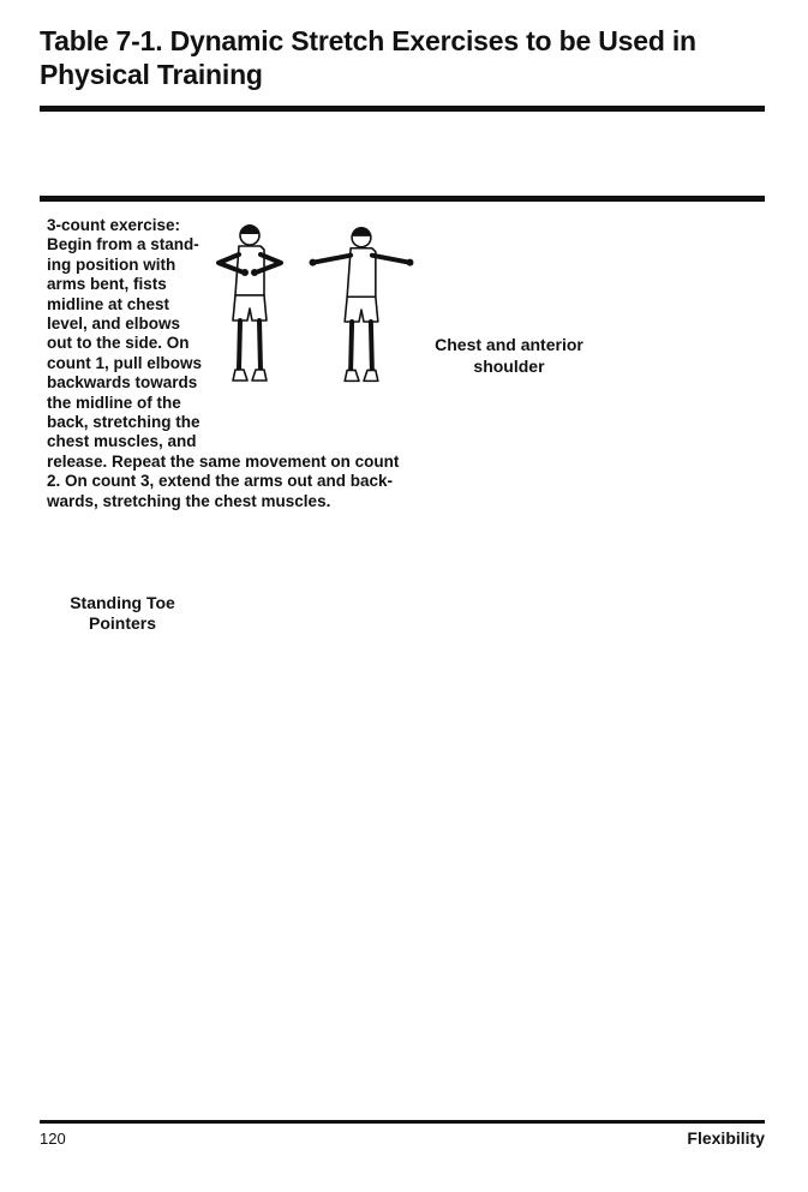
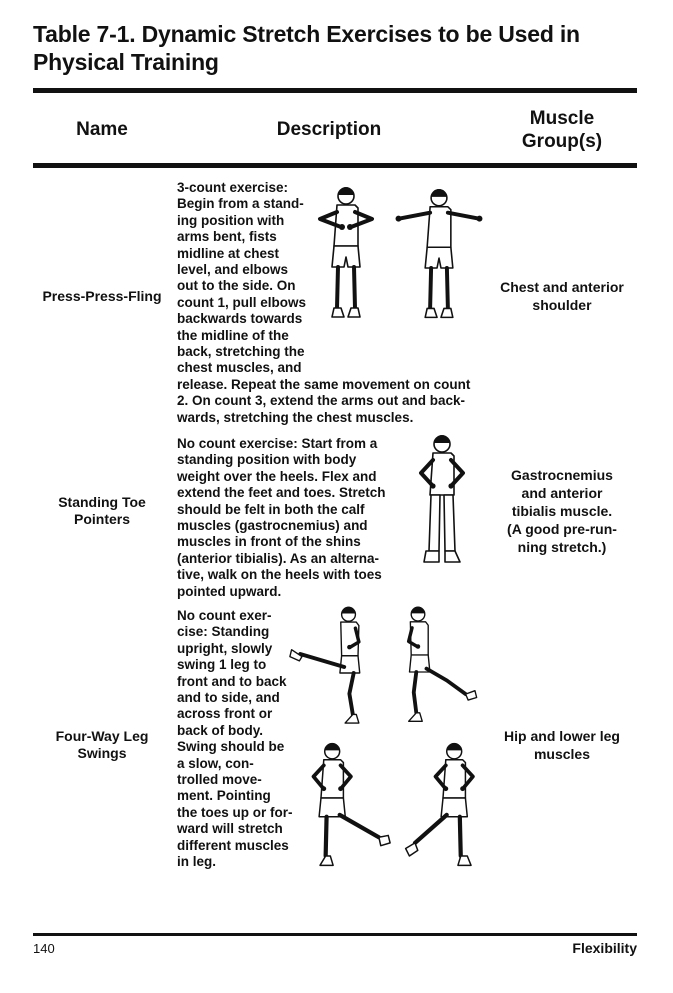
  Table 7-1. Dynamic Stretch Exercises to be Used in
  Physical Training
+ Name
+ Description
+ Muscle
+ Group(s)
+ Press-Press-Fling
  3-count exercise:
  Begin from a stand-
  ing position with
  arms bent, fists
  midline at chest
  level, and elbows
  out to the side. On
  count 1, pull elbows
  backwards towards
  the midline of the
  back, stretching the
  chest muscles, and
  release. Repeat the same movement on count
  2. On count 3, extend the arms out and back-
  wards, stretching the chest muscles.
  Chest and anterior
  shoulder
  Standing Toe
  Pointers
+ No count exercise: Start from a
+ standing position with body
+ weight over the heels. Flex and
+ extend the feet and toes. Stretch
+ should be felt in both the calf
+ muscles (gastrocnemius) and
+ muscles in front of the shins
+ (anterior tibialis). As an alterna-
+ tive, walk on the heels with toes
+ pointed upward.
+ Gastrocnemius
+ and anterior
+ tibialis muscle.
+ (A good pre-run-
+ ning stretch.)
+ Four-Way Leg
+ Swings
+ No count exer-
+ cise: Standing
+ upright, slowly
+ swing 1 leg to
+ front and to back
+ and to side, and
+ across front or
+ back of body.
+ Swing should be
+ a slow, con-
+ trolled move-
+ ment. Pointing
+ the toes up or for-
+ ward will stretch
+ different muscles
+ in leg.
+ Hip and lower leg
+ muscles
- 120
+ 140
  Flexibility
